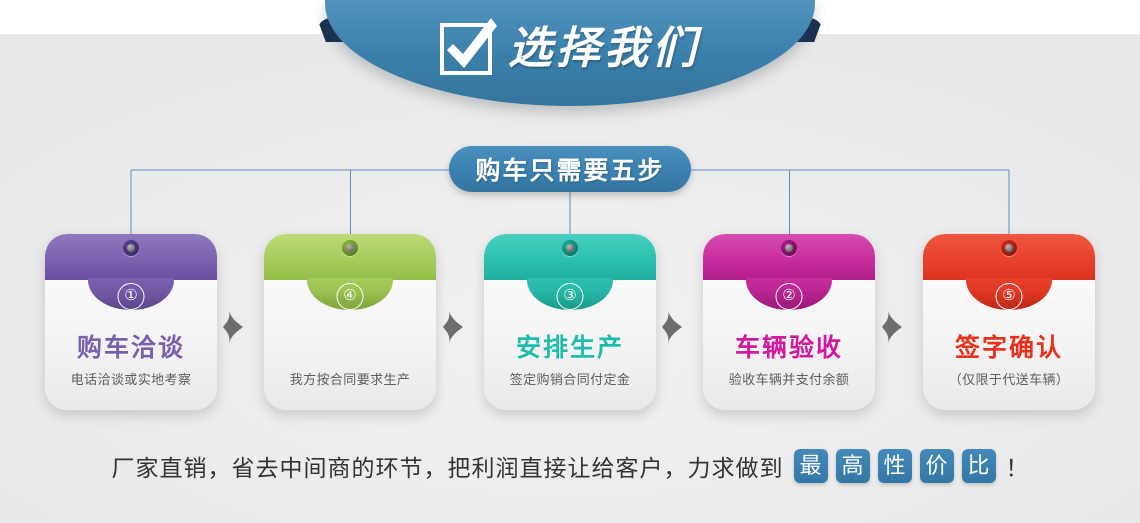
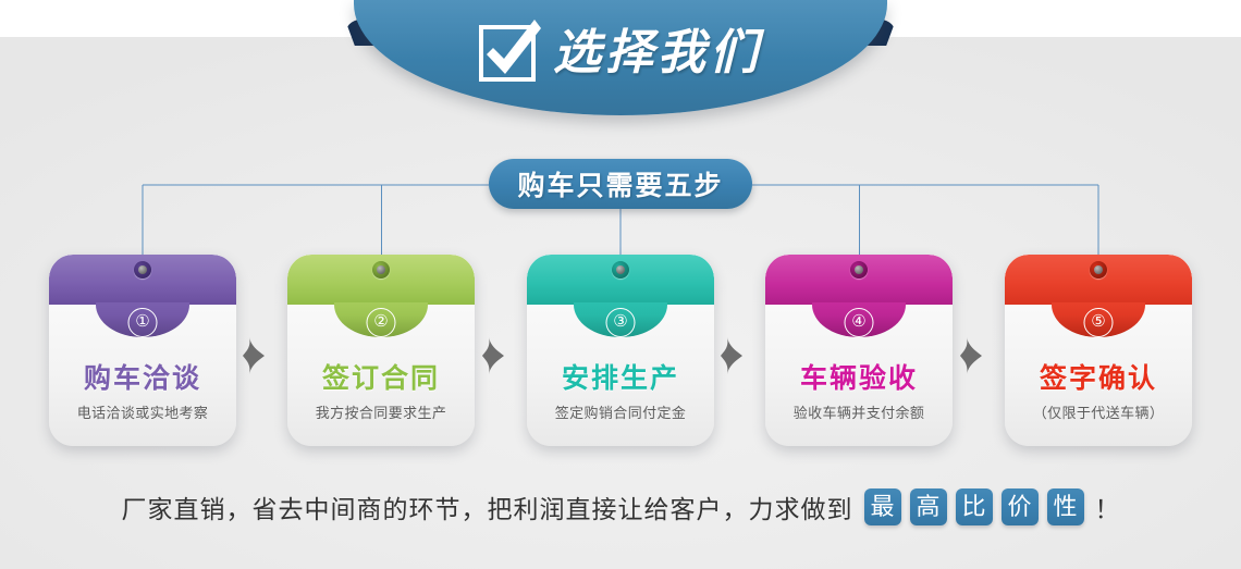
  购车只需要五步
  ①
  购车洽谈
  电话洽谈或实地考察
- ④
+ ②
+ 签订合同
  我方按合同要求生产
  ③
  安排生产
  签定购销合同付定金
- ②
+ ④
  车辆验收
  验收车辆并支付余额
  ⑤
  签字确认
  （仅限于代送车辆）
  厂家直销，省去中间商的环节，把利润直接让给客户，力求做到
  最
  高
- 性
+ 比
  价
- 比
+ 性
  ！
